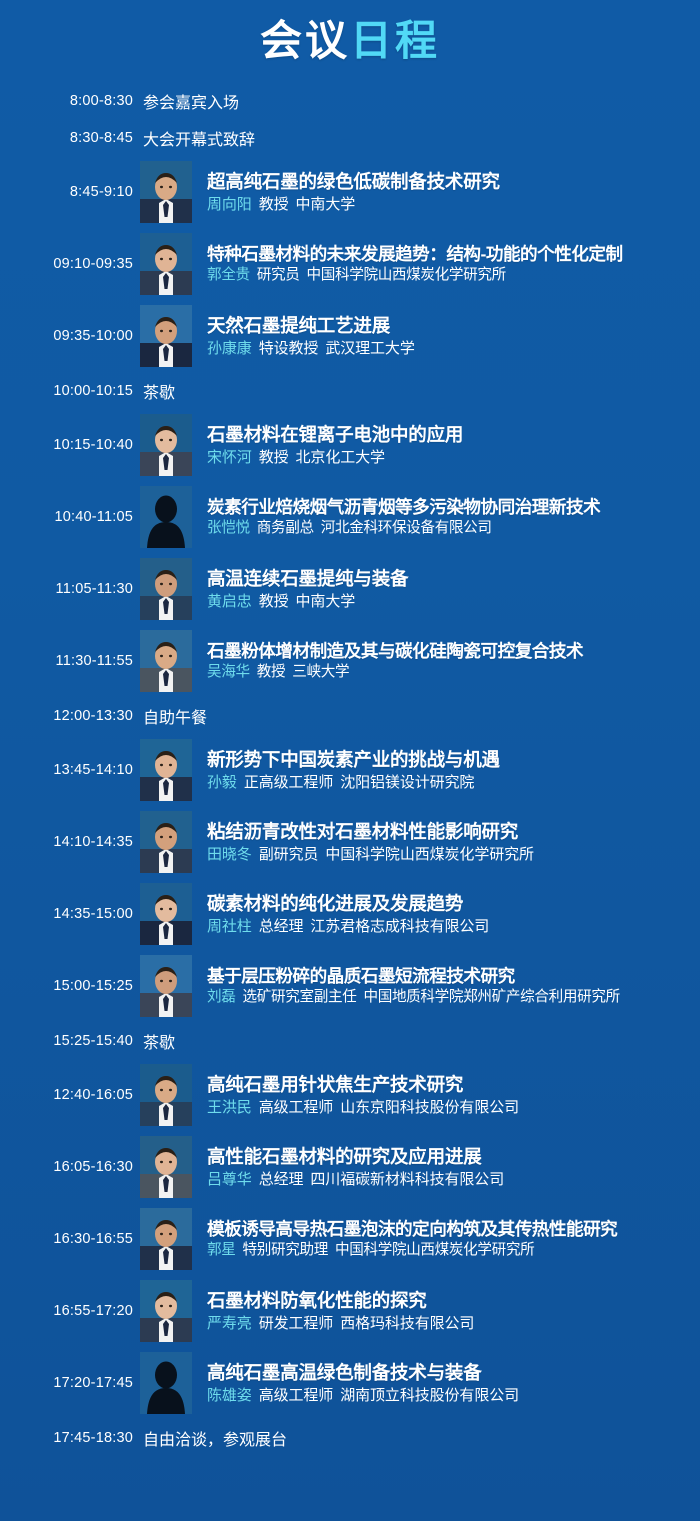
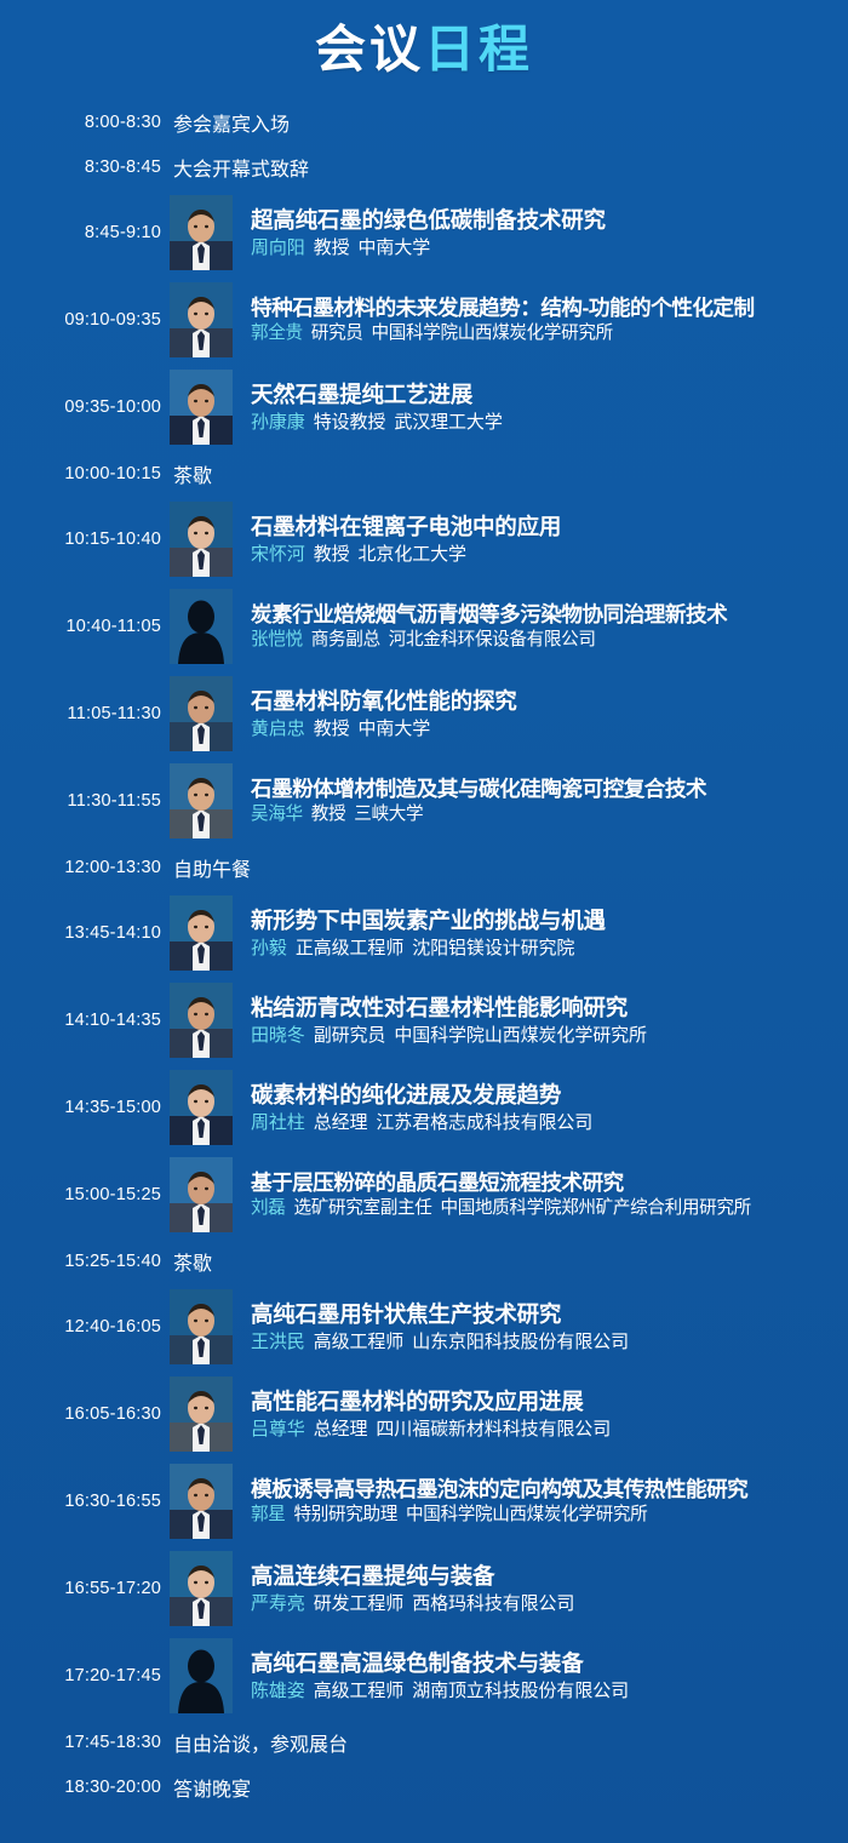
  会议日程
  8:00-8:30
  参会嘉宾入场
  8:30-8:45
  大会开幕式致辞
  8:45-9:10
  超高纯石墨的绿色低碳制备技术研究
  周向阳 教授 中南大学
  09:10-09:35
  特种石墨材料的未来发展趋势：结构-功能的个性化定制
  郭全贵 研究员 中国科学院山西煤炭化学研究所
  09:35-10:00
  天然石墨提纯工艺进展
  孙康康 特设教授 武汉理工大学
  10:00-10:15
  茶歇
  10:15-10:40
  石墨材料在锂离子电池中的应用
  宋怀河 教授 北京化工大学
  10:40-11:05
  炭素行业焙烧烟气沥青烟等多污染物协同治理新技术
  张恺悦 商务副总 河北金科环保设备有限公司
  11:05-11:30
- 高温连续石墨提纯与装备
+ 石墨材料防氧化性能的探究
  黄启忠 教授 中南大学
  11:30-11:55
  石墨粉体增材制造及其与碳化硅陶瓷可控复合技术
  吴海华 教授 三峡大学
  12:00-13:30
  自助午餐
  13:45-14:10
  新形势下中国炭素产业的挑战与机遇
  孙毅 正高级工程师 沈阳铝镁设计研究院
  14:10-14:35
  粘结沥青改性对石墨材料性能影响研究
  田晓冬 副研究员 中国科学院山西煤炭化学研究所
  14:35-15:00
  碳素材料的纯化进展及发展趋势
  周社柱 总经理 江苏君格志成科技有限公司
  15:00-15:25
  基于层压粉碎的晶质石墨短流程技术研究
  刘磊 选矿研究室副主任 中国地质科学院郑州矿产综合利用研究所
  15:25-15:40
  茶歇
  12:40-16:05
  高纯石墨用针状焦生产技术研究
  王洪民 高级工程师 山东京阳科技股份有限公司
  16:05-16:30
  高性能石墨材料的研究及应用进展
  吕尊华 总经理 四川福碳新材料科技有限公司
  16:30-16:55
  模板诱导高导热石墨泡沫的定向构筑及其传热性能研究
  郭星 特别研究助理 中国科学院山西煤炭化学研究所
  16:55-17:20
- 石墨材料防氧化性能的探究
+ 高温连续石墨提纯与装备
  严寿亮 研发工程师 西格玛科技有限公司
  17:20-17:45
  高纯石墨高温绿色制备技术与装备
  陈雄姿 高级工程师 湖南顶立科技股份有限公司
  17:45-18:30
  自由洽谈，参观展台
+ 18:30-20:00
+ 答谢晚宴
